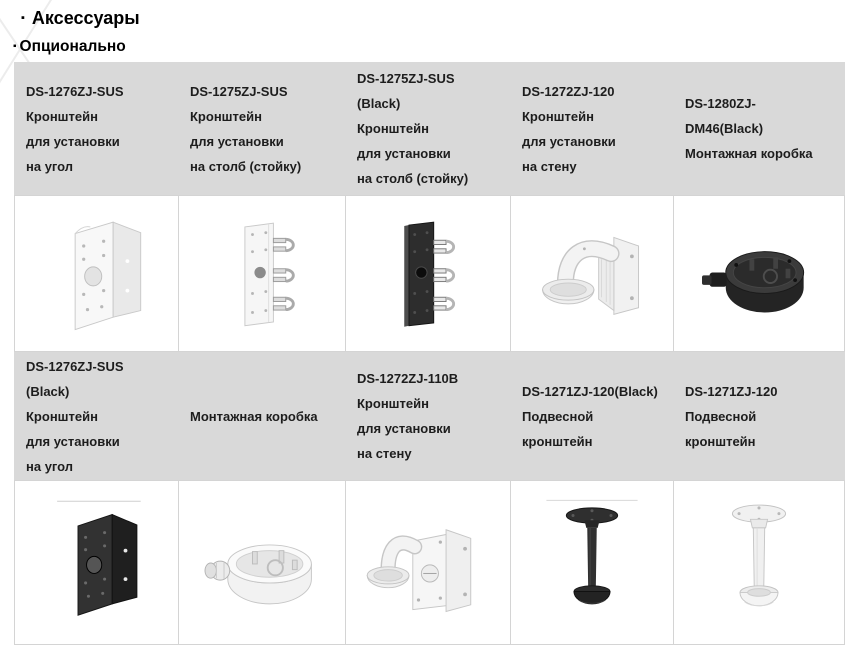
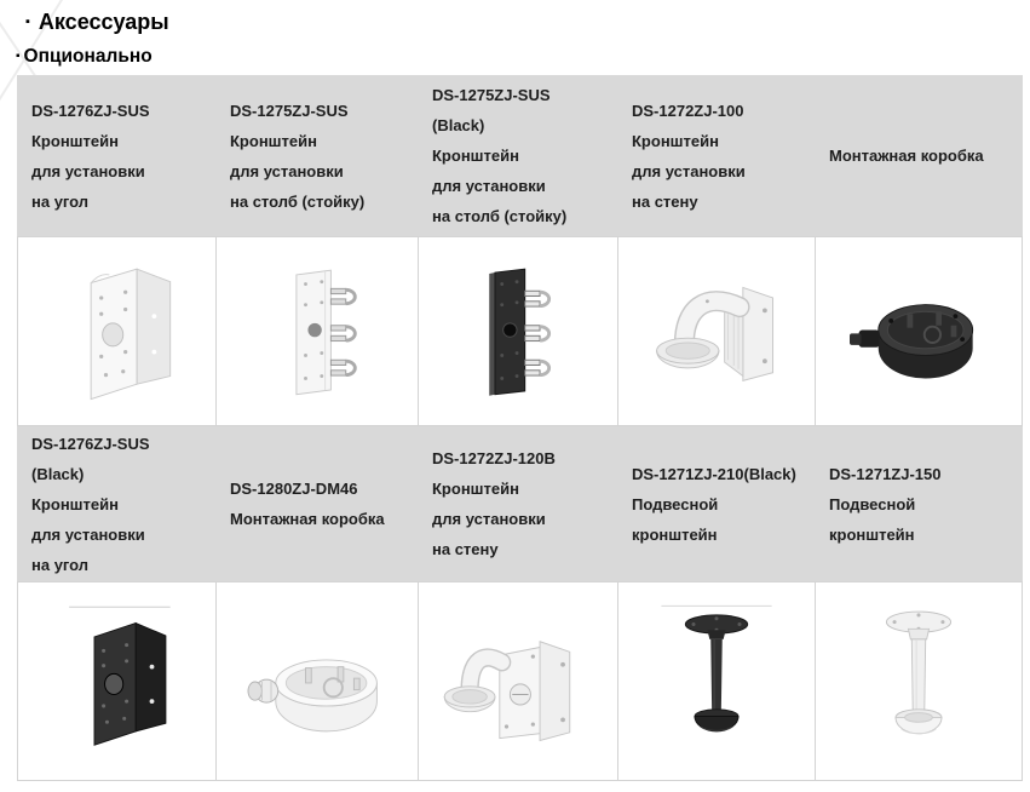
  ▪
  Аксессуары
  ▪
  Опционально
  DS-1276ZJ-SUS
  Кронштейн
  для установки
  на угол
  DS-1275ZJ-SUS
  Кронштейн
  для установки
  на столб (стойку)
  DS-1275ZJ-SUS
  (Black)
  Кронштейн
  для установки
  на столб (стойку)
- DS-1272ZJ-120
+ DS-1272ZJ-100
  Кронштейн
  для установки
  на стену
- DS-1280ZJ-
- DM46(Black)
  Монтажная коробка
  DS-1276ZJ-SUS
  (Black)
  Кронштейн
  для установки
  на угол
+ DS-1280ZJ-DM46
  Монтажная коробка
- DS-1272ZJ-110B
+ DS-1272ZJ-120B
  Кронштейн
  для установки
  на стену
- DS-1271ZJ-120(Black)
+ DS-1271ZJ-210(Black)
  Подвесной
  кронштейн
- DS-1271ZJ-120
+ DS-1271ZJ-150
  Подвесной
  кронштейн
